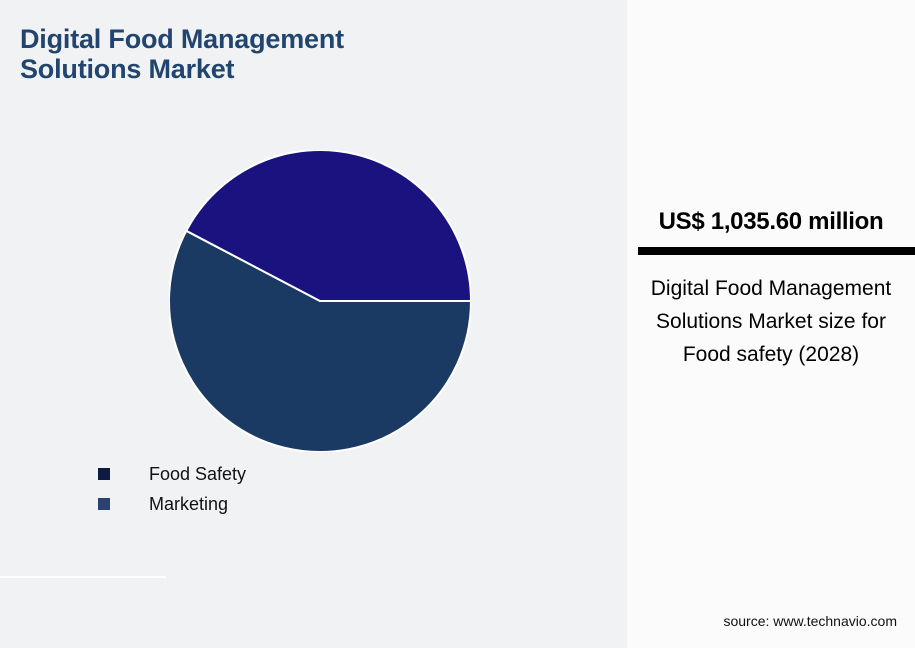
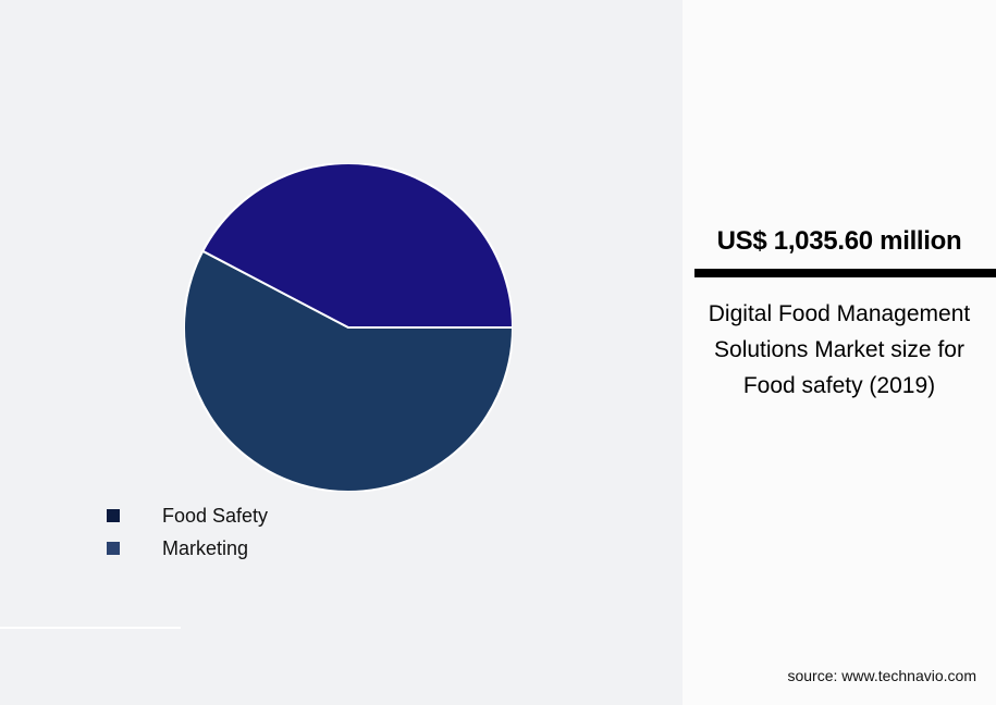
- Digital Food Management
- Solutions Market
  Food Safety
  Marketing
  US$ 1,035.60 million
- Digital Food Management Solutions Market size for Food safety (2028)
+ Digital Food Management Solutions Market size for Food safety (2019)
  source: www.technavio.com
